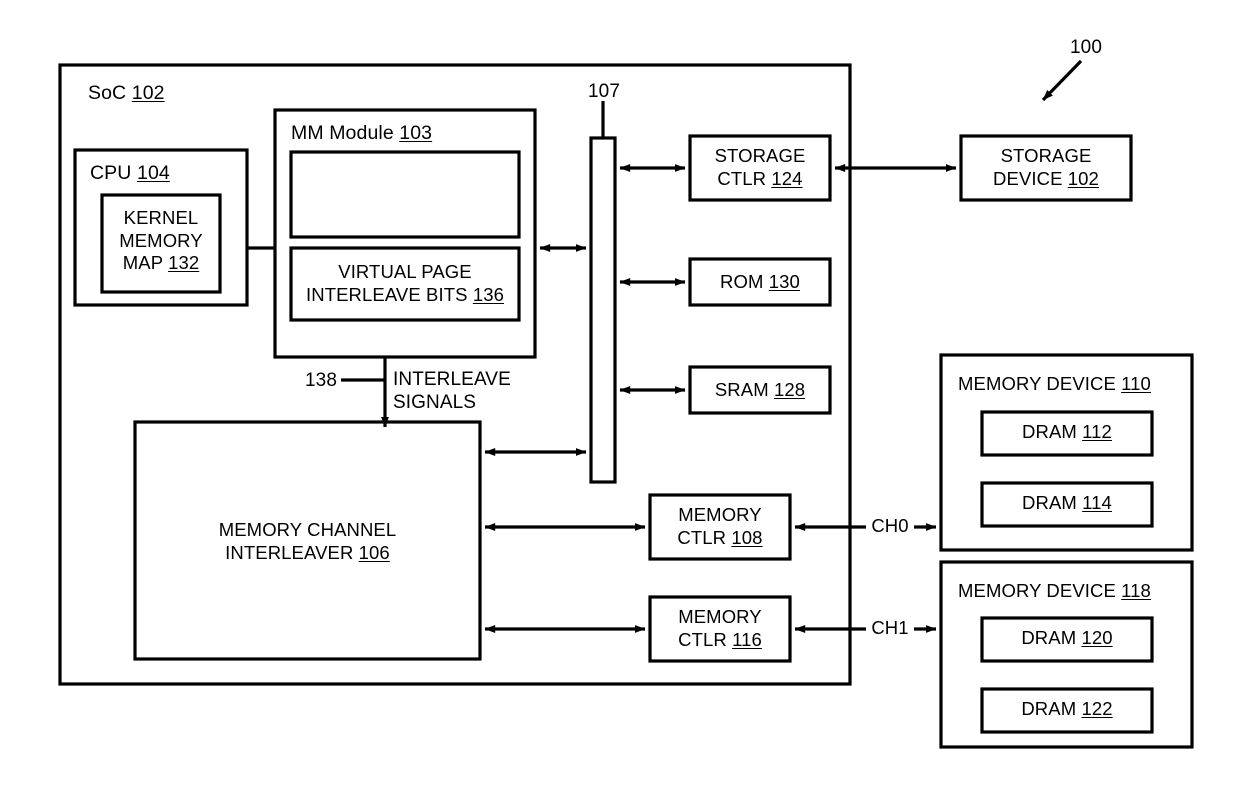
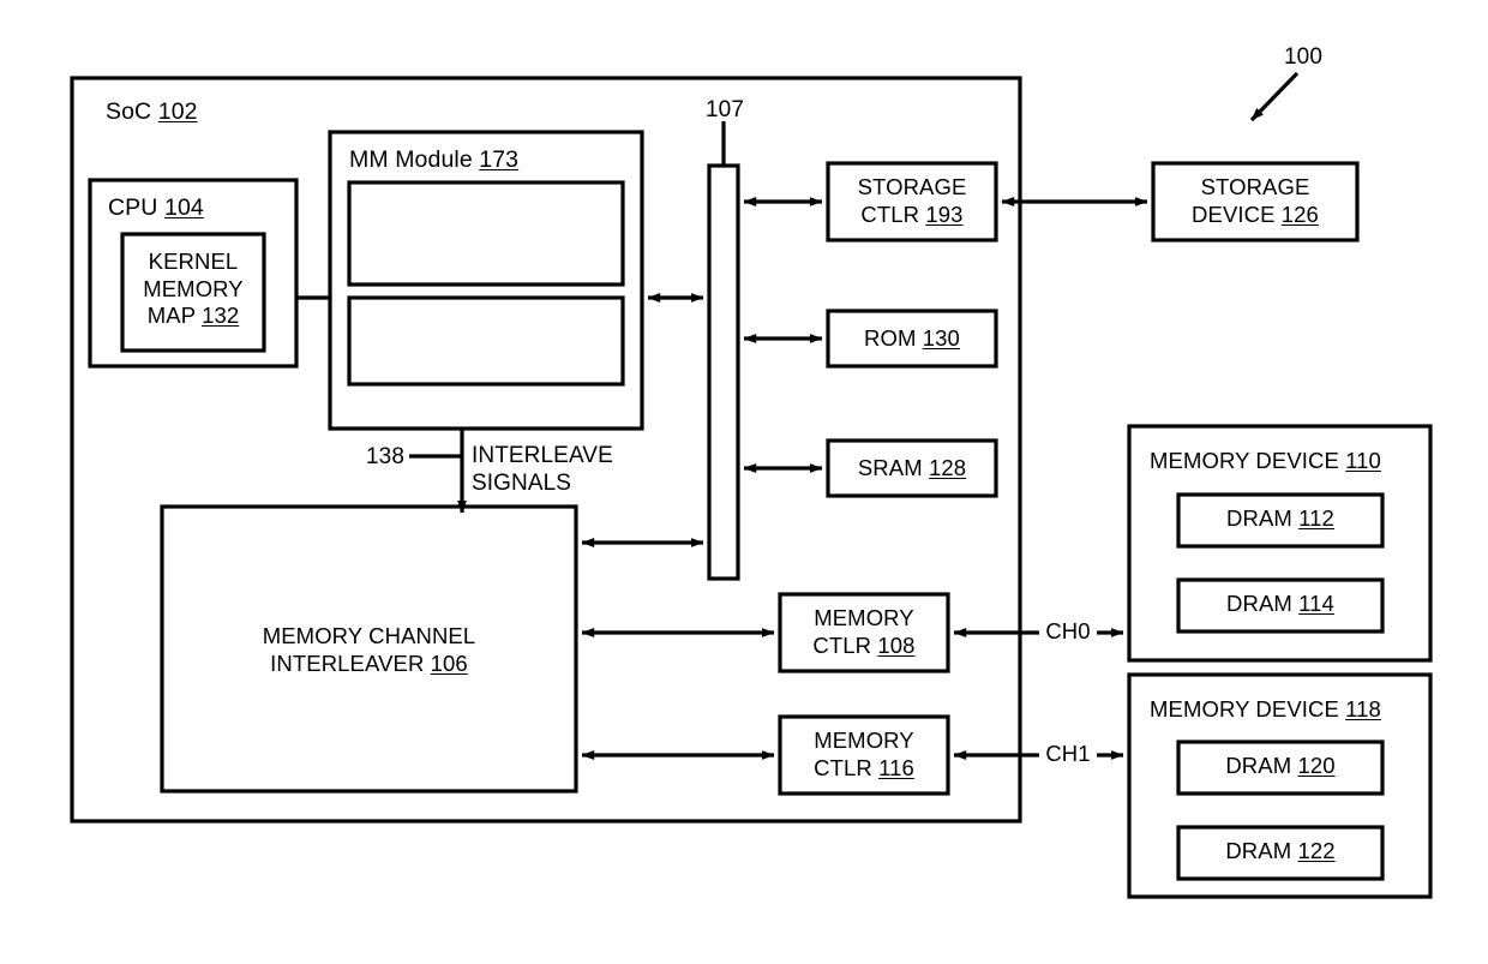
  SoC 102
  CPU 104
  KERNEL
  MEMORY
  MAP 132
- MM Module 103
+ MM Module 173
- VIRTUAL PAGE
- INTERLEAVE BITS 136
  107
  138
  INTERLEAVE
  SIGNALS
  MEMORY CHANNEL
  INTERLEAVER 106
  STORAGE
- CTLR 124
+ CTLR 193
  ROM 130
  SRAM 128
  STORAGE
- DEVICE 102
+ DEVICE 126
  MEMORY
  CTLR 108
  MEMORY
  CTLR 116
  CH0
  CH1
  MEMORY DEVICE 110
  DRAM 112
  DRAM 114
  MEMORY DEVICE 118
  DRAM 120
  DRAM 122
  100
